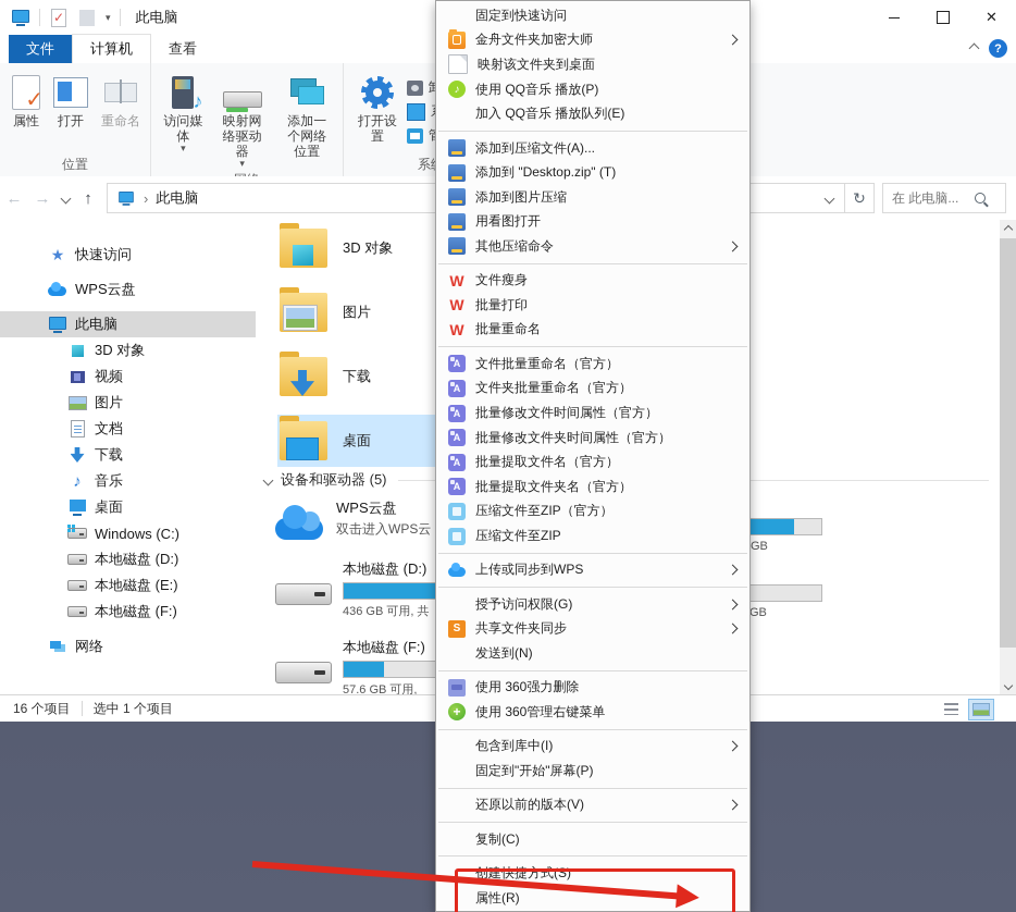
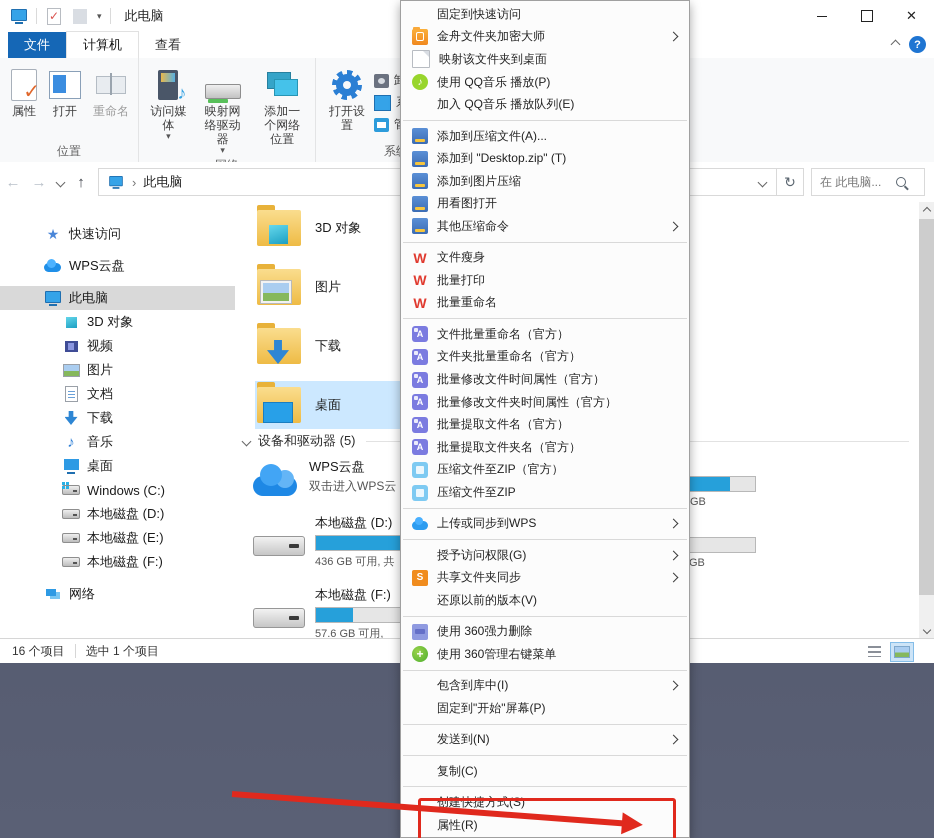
  ▾
  此电脑
  ✕
  文件
  计算机
  查看
  ?
  属性
  打开
  重命名
  位置
  访问媒体
  ▾
  映射网络驱动器
  ▾
  添加一个网络位置
  打开设置
  ←
  →
  ↑
  ›
  此电脑
  ↻
  在 此电脑...
  快速访问
  WPS云盘
  此电脑
  3D 对象
  视频
  图片
  文档
  下载
  音乐
  桌面
  Windows (C:)
  本地磁盘 (D:)
  本地磁盘 (E:)
  本地磁盘 (F:)
  网络
  3D 对象
  图片
  下载
  桌面
  设备和驱动器 (5)
  WPS云盘
  双击进入WPS云
  本地磁盘 (D:)
  436 GB 可用, 共
  本地磁盘 (F:)
  57.6 GB 可用,
  GB
  GB
  16 个项目
  选中 1 个项目
  固定到快速访问
  金舟文件夹加密大师
  映射该文件夹到桌面
  使用 QQ音乐 播放(P)
  加入 QQ音乐 播放队列(E)
  添加到压缩文件(A)...
  添加到 "Desktop.zip" (T)
  添加到图片压缩
  用看图打开
  其他压缩命令
  文件瘦身
  批量打印
  批量重命名
  文件批量重命名（官方）
  文件夹批量重命名（官方）
  批量修改文件时间属性（官方）
  批量修改文件夹时间属性（官方）
  批量提取文件名（官方）
  批量提取文件夹名（官方）
  压缩文件至ZIP（官方）
  压缩文件至ZIP
  上传或同步到WPS
  授予访问权限(G)
  共享文件夹同步
- 发送到(N)
+ 还原以前的版本(V)
  使用 360强力删除
  使用 360管理右键菜单
  包含到库中(I)
  固定到"开始"屏幕(P)
- 还原以前的版本(V)
+ 发送到(N)
  复制(C)
  创建快捷方式(S)
  属性(R)
